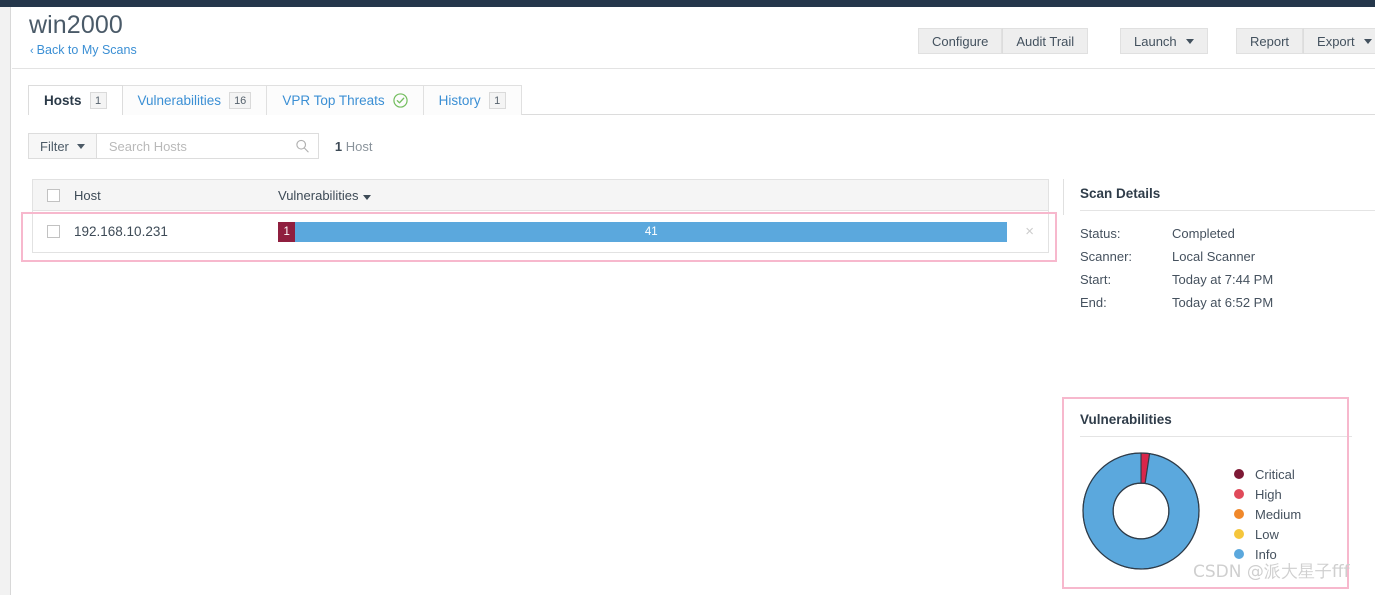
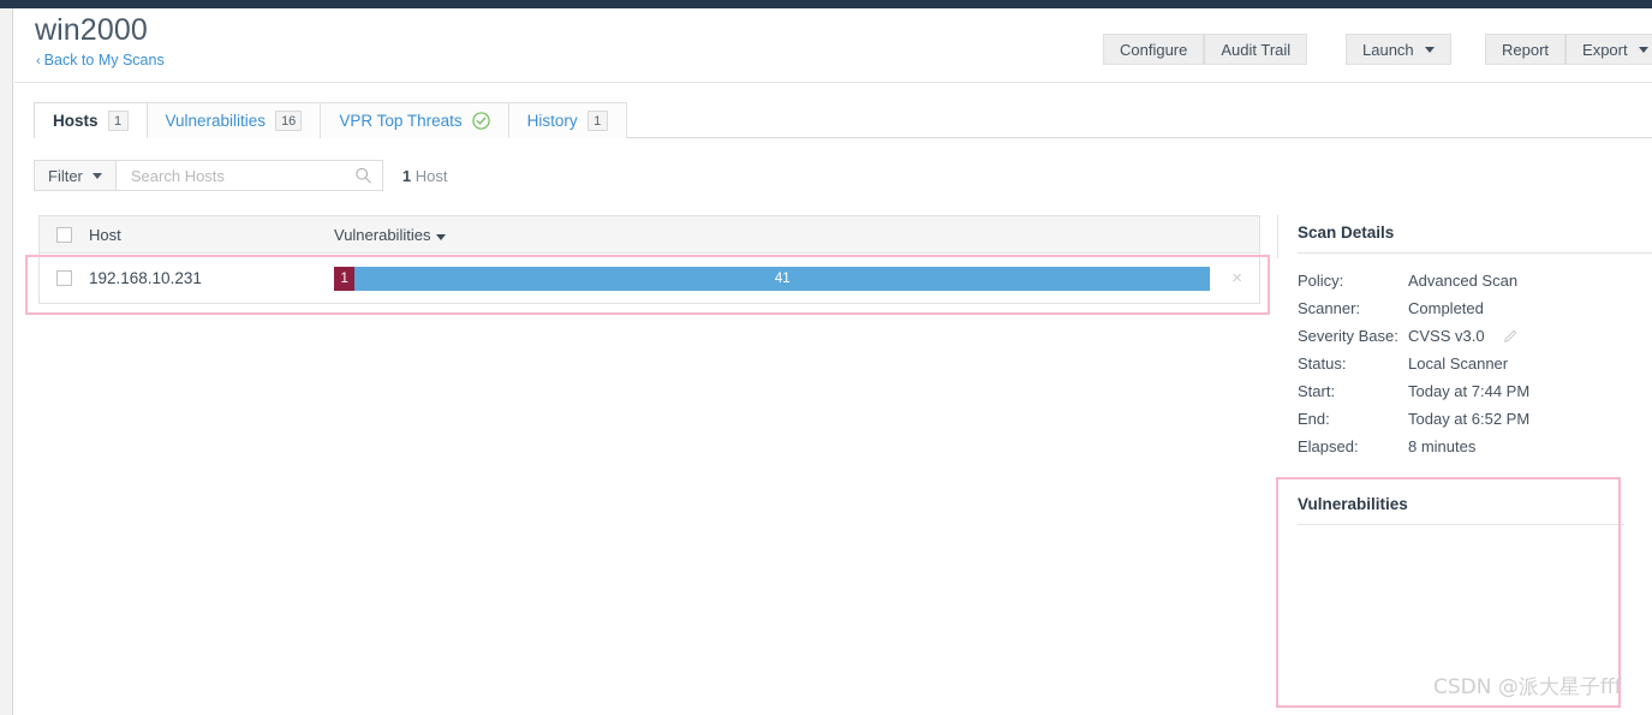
  win2000
  ‹ Back to My Scans
  Configure
  Audit Trail
  Launch
  Report
  Export
  Hosts
  1
  Vulnerabilities
  16
  VPR Top Threats
  History
  1
  Filter
  Search Hosts
  1 Host
  Host
  Vulnerabilities
  192.168.10.231
  1
  41
  ×
  Scan Details
+ Policy:
+ Advanced Scan
- Status:
+ Scanner:
  Completed
+ Severity Base:
+ CVSS v3.0
- Scanner:
+ Status:
  Local Scanner
  Start:
  Today at 7:44 PM
  End:
  Today at 6:52 PM
+ Elapsed:
+ 8 minutes
  Vulnerabilities
- Critical
- High
- Medium
- Low
- Info
  CSDN @派大星子fff
